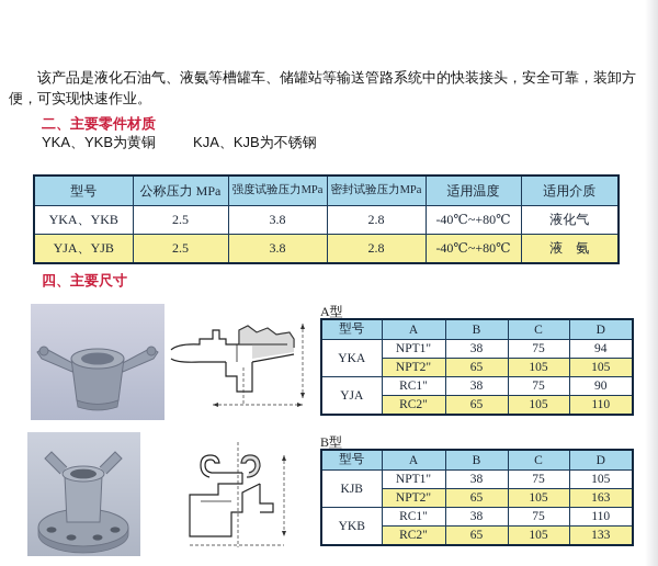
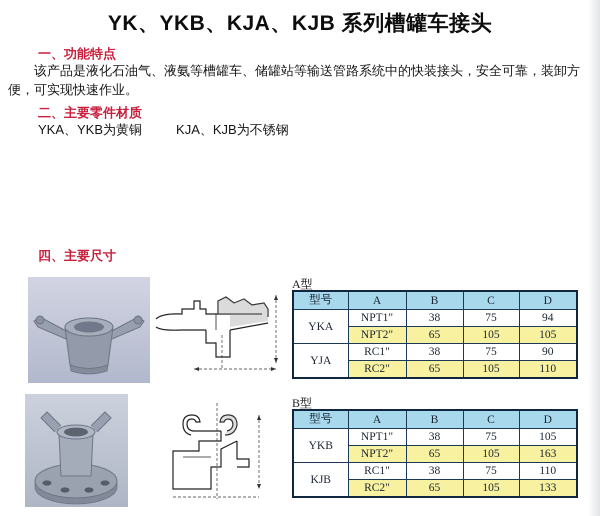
+ YK、YKB、KJA、KJB 系列槽罐车接头
+ 一、功能特点
  该产品是液化石油气、液氨等槽罐车、储罐站等输送管路系统中的快装接头，安全可靠，装卸方便，可实现快速作业。
  二、主要零件材质
  YKA、YKB为黄铜 KJA、KJB为不锈钢
- 型号	公称压力 MPa	强度试验压力MPa	密封试验压力MPa	适用温度	适用介质
- YKA、YKB	2.5	3.8	2.8	-40℃~+80℃	液化气
- YJA、YJB	2.5	3.8	2.8	-40℃~+80℃	液 氨
  四、主要尺寸
  A型
  型号	A	B	C	D
  YKA	NPT1"	38	75	94
  NPT2"	65	105	105
  YJA	RC1"	38	75	90
  RC2"	65	105	110
  B型
  型号	A	B	C	D
- KJB	NPT1"	38	75	105
+ YKB	NPT1"	38	75	105
  NPT2"	65	105	163
- YKB	RC1"	38	75	110
+ KJB	RC1"	38	75	110
  RC2"	65	105	133
